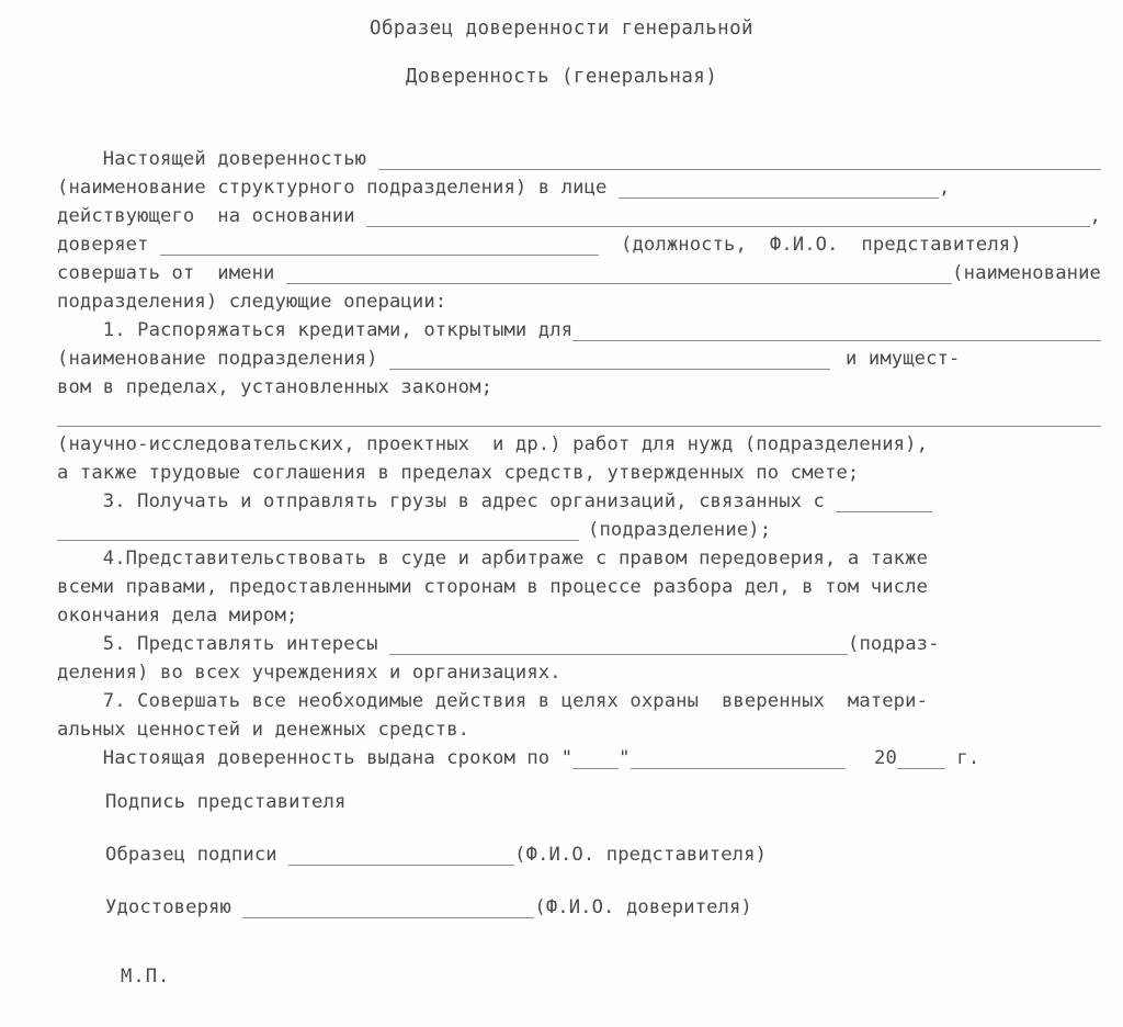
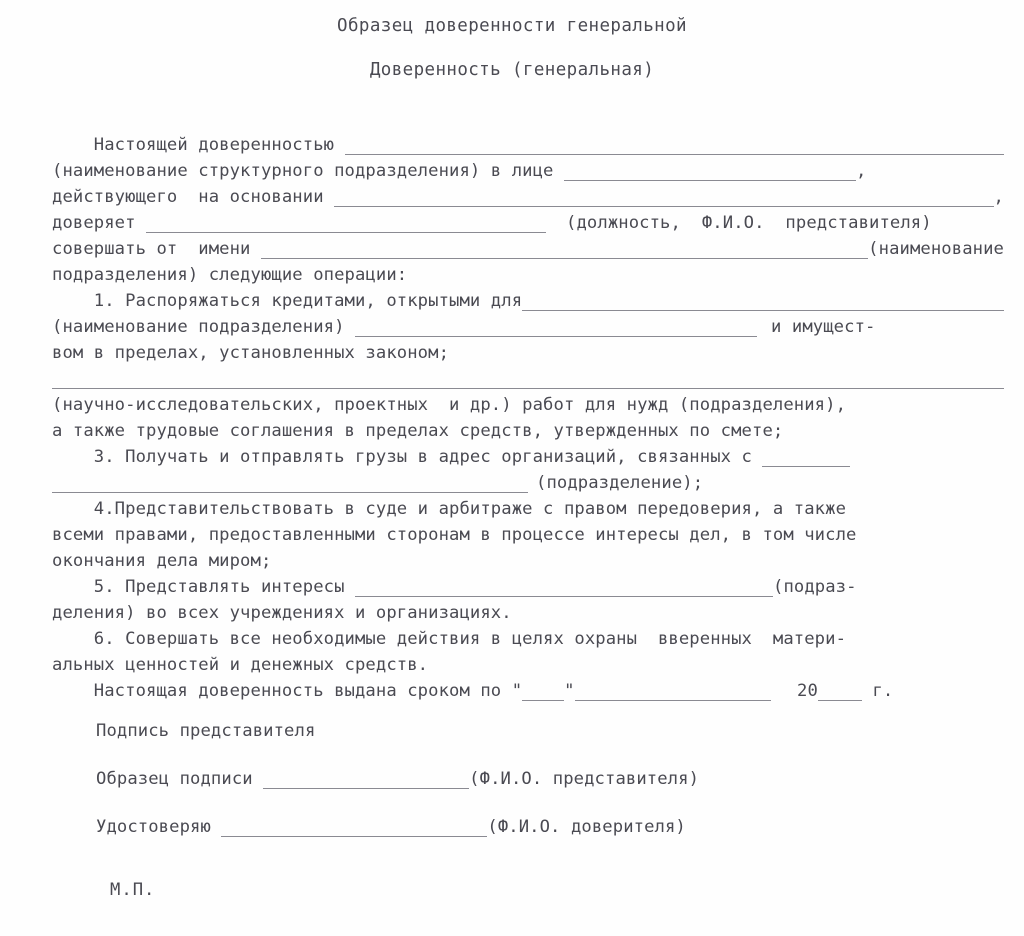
  Образец доверенности генеральной
  Доверенность (генеральная)
  Настоящей доверенностью
  (наименование структурного подразделения) в лице
  ,
  действующего на основании
  ,
  доверяет
  (должность, Ф.И.О. представителя)
  совершать от имени
  (наименование
  подразделения) следующие операции:
  1. Распоряжаться кредитами, открытыми для
  (наименование подразделения)
  и имущест-
  вом в пределах, установленных законом;
  (научно-исследовательских, проектных и др.) работ для нужд (подразделения),
  а также трудовые соглашения в пределах средств, утвержденных по смете;
  3. Получать и отправлять грузы в адрес организаций, связанных с
  (подразделение);
  4.Представительствовать в суде и арбитраже с правом передоверия, а также
- всеми правами, предоставленными сторонам в процессе разбора дел, в том числе
+ всеми правами, предоставленными сторонам в процессе интересы дел, в том числе
  окончания дела миром;
  5. Представлять интересы
  (подраз-
  деления) во всех учреждениях и организациях.
- 7. Совершать все необходимые действия в целях охраны вверенных матери-
+ 6. Совершать все необходимые действия в целях охраны вверенных матери-
  альных ценностей и денежных средств.
  Настоящая доверенность выдана сроком по "
  "
  20
  г.
  Подпись представителя
  Образец подписи
  (Ф.И.О. представителя)
  Удостоверяю
  (Ф.И.О. доверителя)
  М.П.
